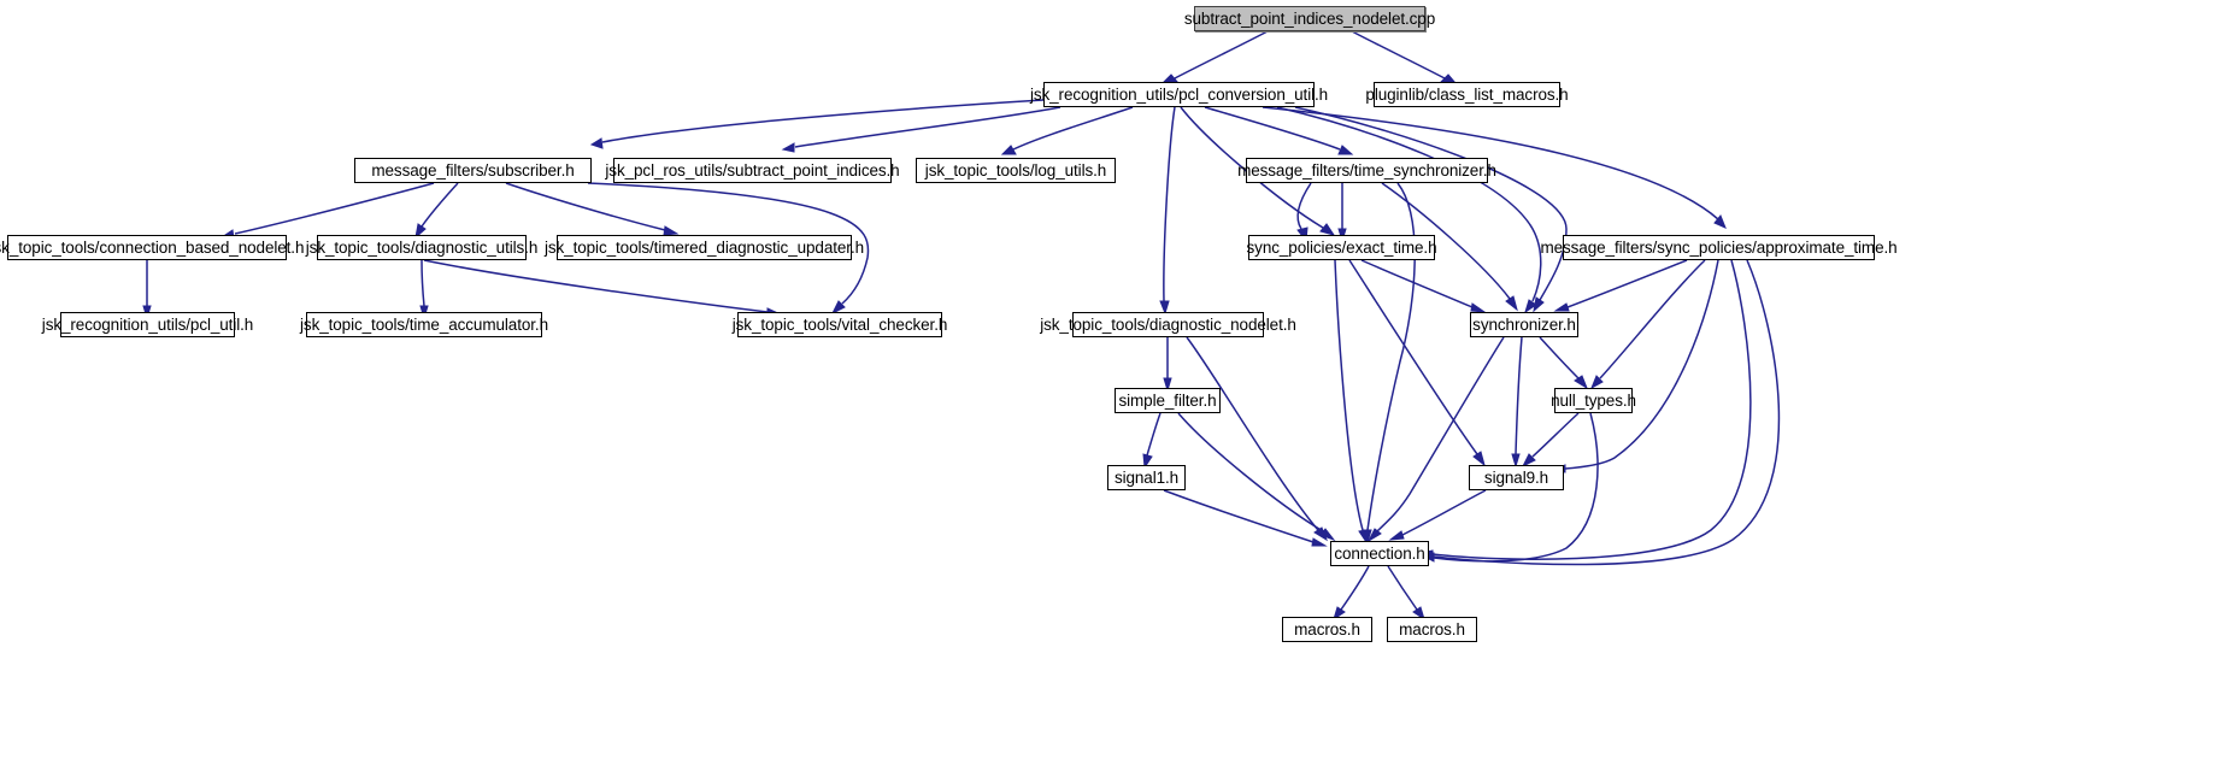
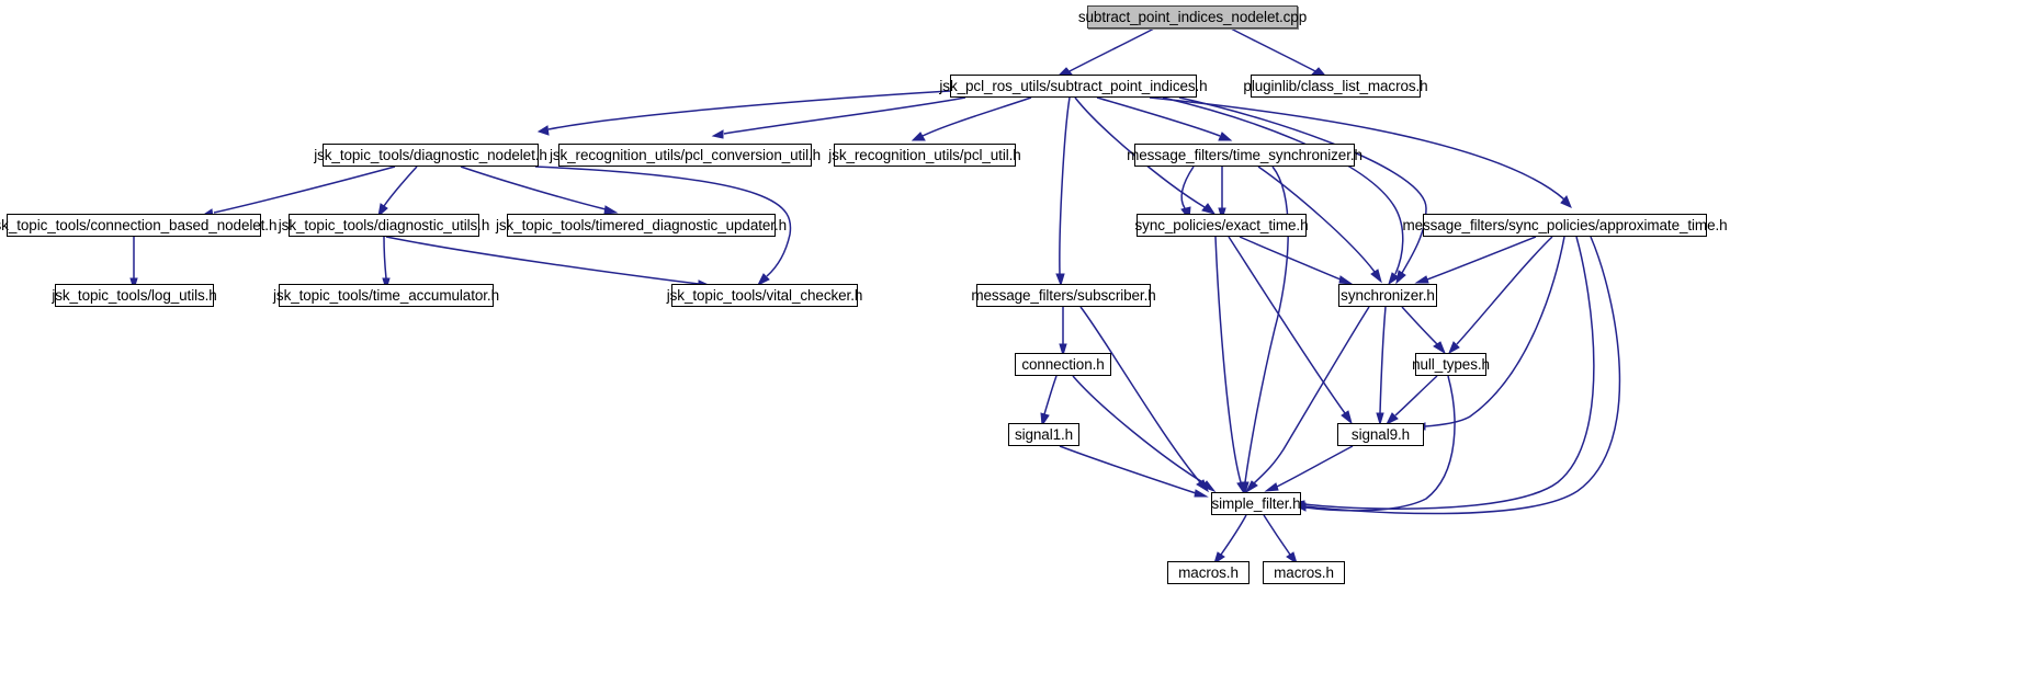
  subtract_point_indices_nodelet.cpp
- jsk_recognition_utils/pcl_conversion_util.h
+ jsk_pcl_ros_utils/subtract_point_indices.h
  pluginlib/class_list_macros.h
- message_filters/subscriber.h
+ jsk_topic_tools/diagnostic_nodelet.h
- jsk_pcl_ros_utils/subtract_point_indices.h
+ jsk_recognition_utils/pcl_conversion_util.h
- jsk_topic_tools/log_utils.h
+ jsk_recognition_utils/pcl_util.h
  message_filters/time_synchronizer.h
  k_topic_tools/connection_based_nodelet.h
  jsk_topic_tools/diagnostic_utils.h
  jsk_topic_tools/timered_diagnostic_updater.h
  sync_policies/exact_time.h
  message_filters/sync_policies/approximate_time.h
- jsk_recognition_utils/pcl_util.h
+ jsk_topic_tools/log_utils.h
  jsk_topic_tools/time_accumulator.h
  jsk_topic_tools/vital_checker.h
- jsk_topic_tools/diagnostic_nodelet.h
+ message_filters/subscriber.h
  synchronizer.h
- simple_filter.h
+ connection.h
  null_types.h
  signal1.h
  signal9.h
- connection.h
+ simple_filter.h
  macros.h
  macros.h
